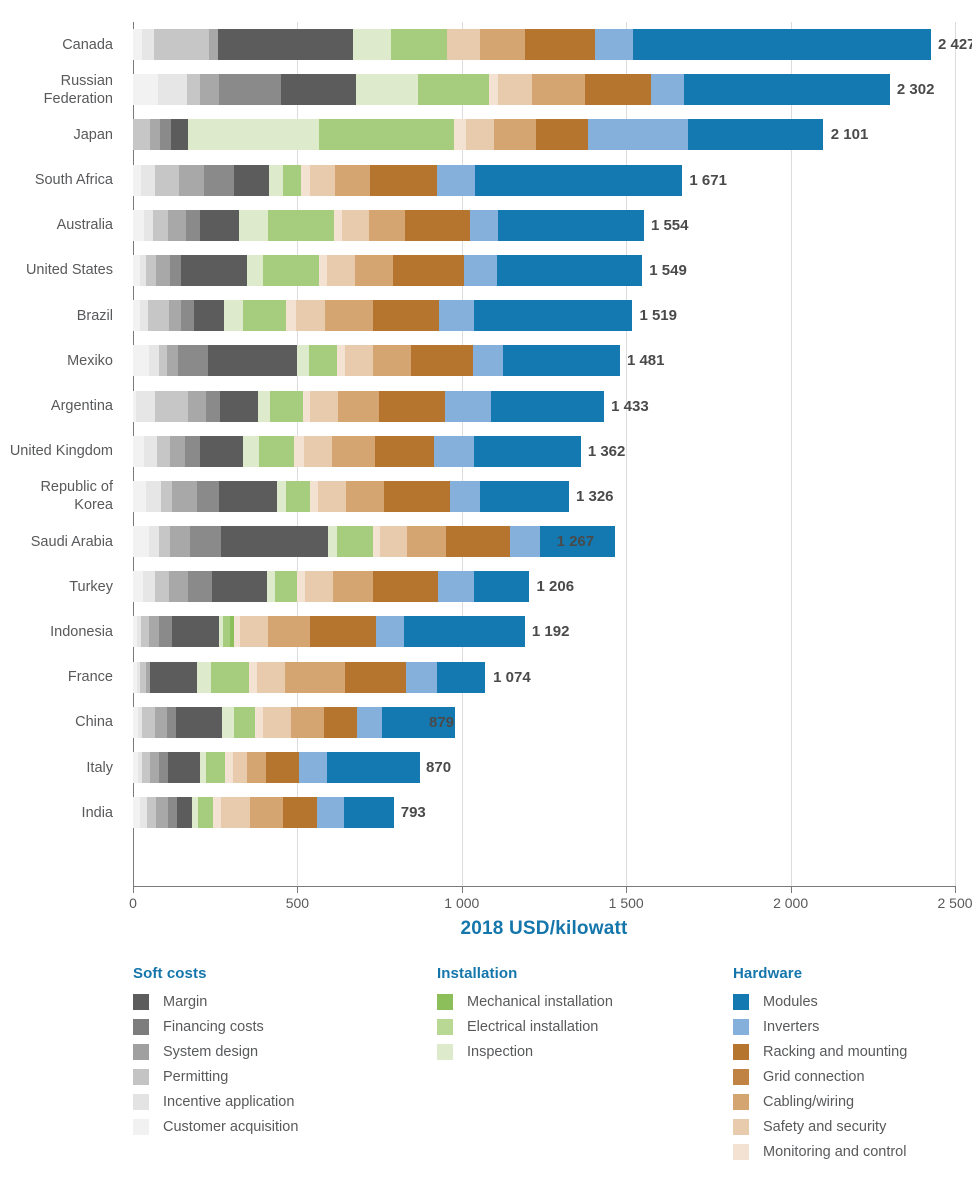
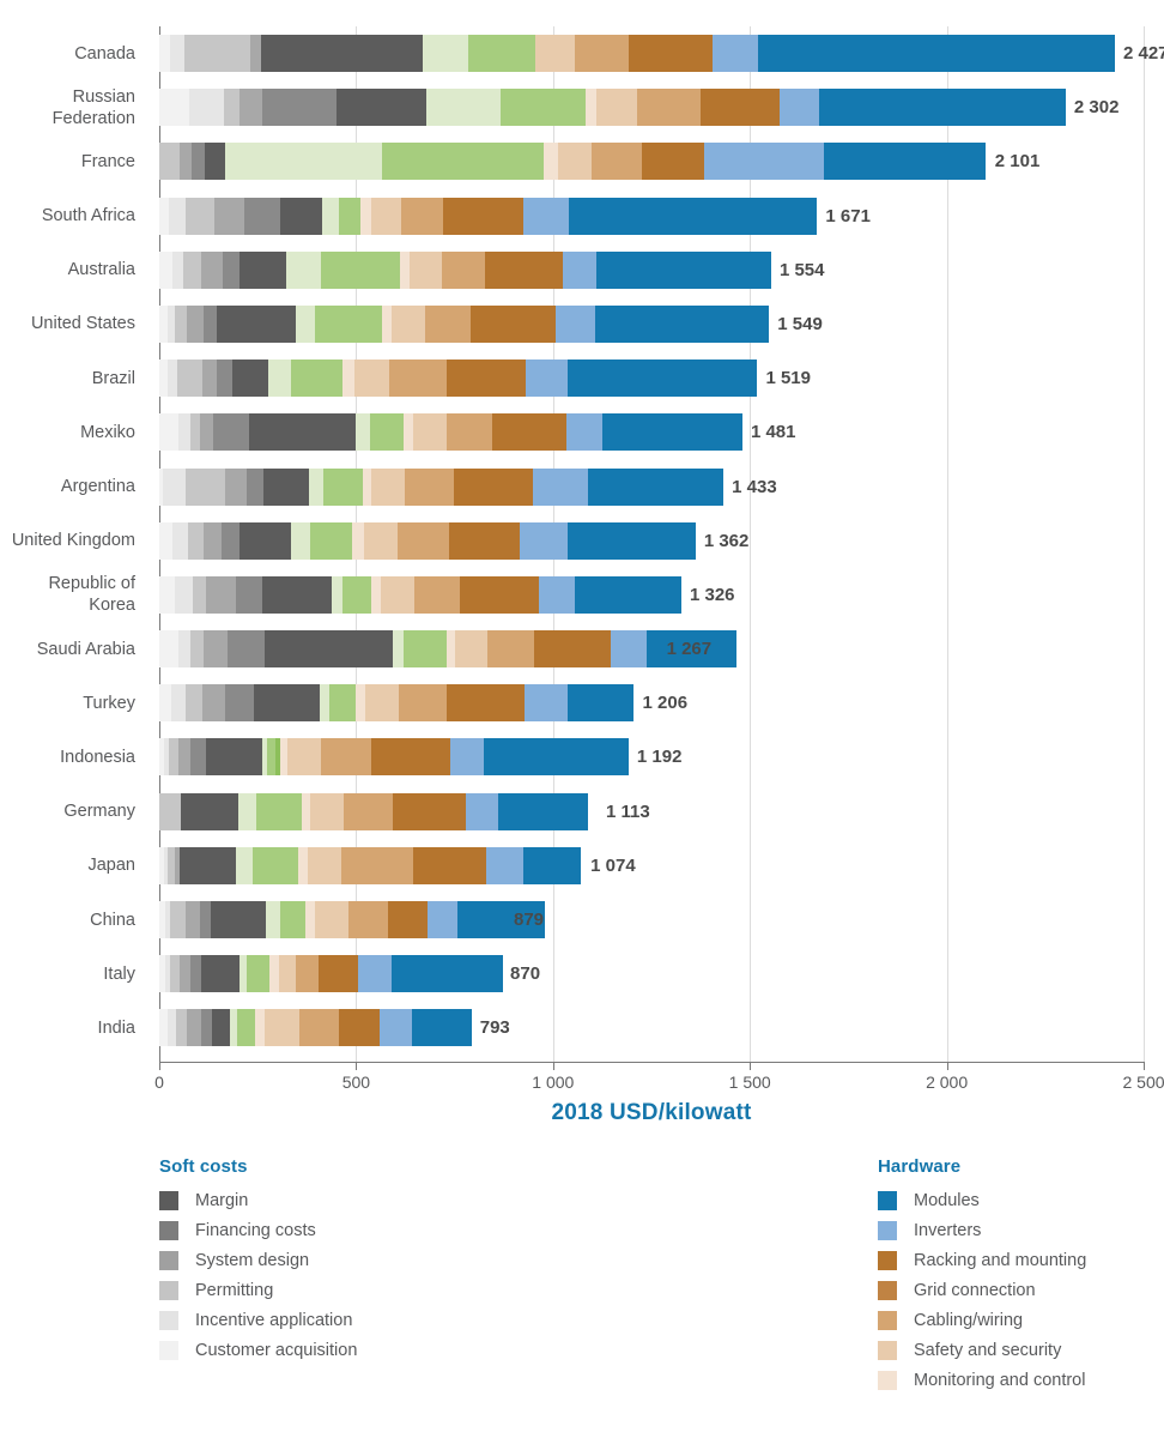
  Canada
  2 427
  Russian
  Federation
  2 302
- Japan
+ France
  2 101
  South Africa
  1 671
  Australia
  1 554
  United States
  1 549
  Brazil
  1 519
  Mexiko
  1 481
  Argentina
  1 433
  United Kingdom
  1 362
  Republic of
  Korea
  1 326
  Saudi Arabia
  1 267
  Turkey
  1 206
  Indonesia
  1 192
+ Germany
+ 1 113
- France
+ Japan
  1 074
  China
  879
  Italy
  870
  India
  793
  0
  500
  1 000
  1 500
  2 000
  2 500
  2018 USD/kilowatt
  Soft costs
  Margin
  Financing costs
  System design
  Permitting
  Incentive application
  Customer acquisition
- Installation
- Mechanical installation
- Electrical installation
- Inspection
  Hardware
  Modules
  Inverters
  Racking and mounting
  Grid connection
  Cabling/wiring
  Safety and security
  Monitoring and control
